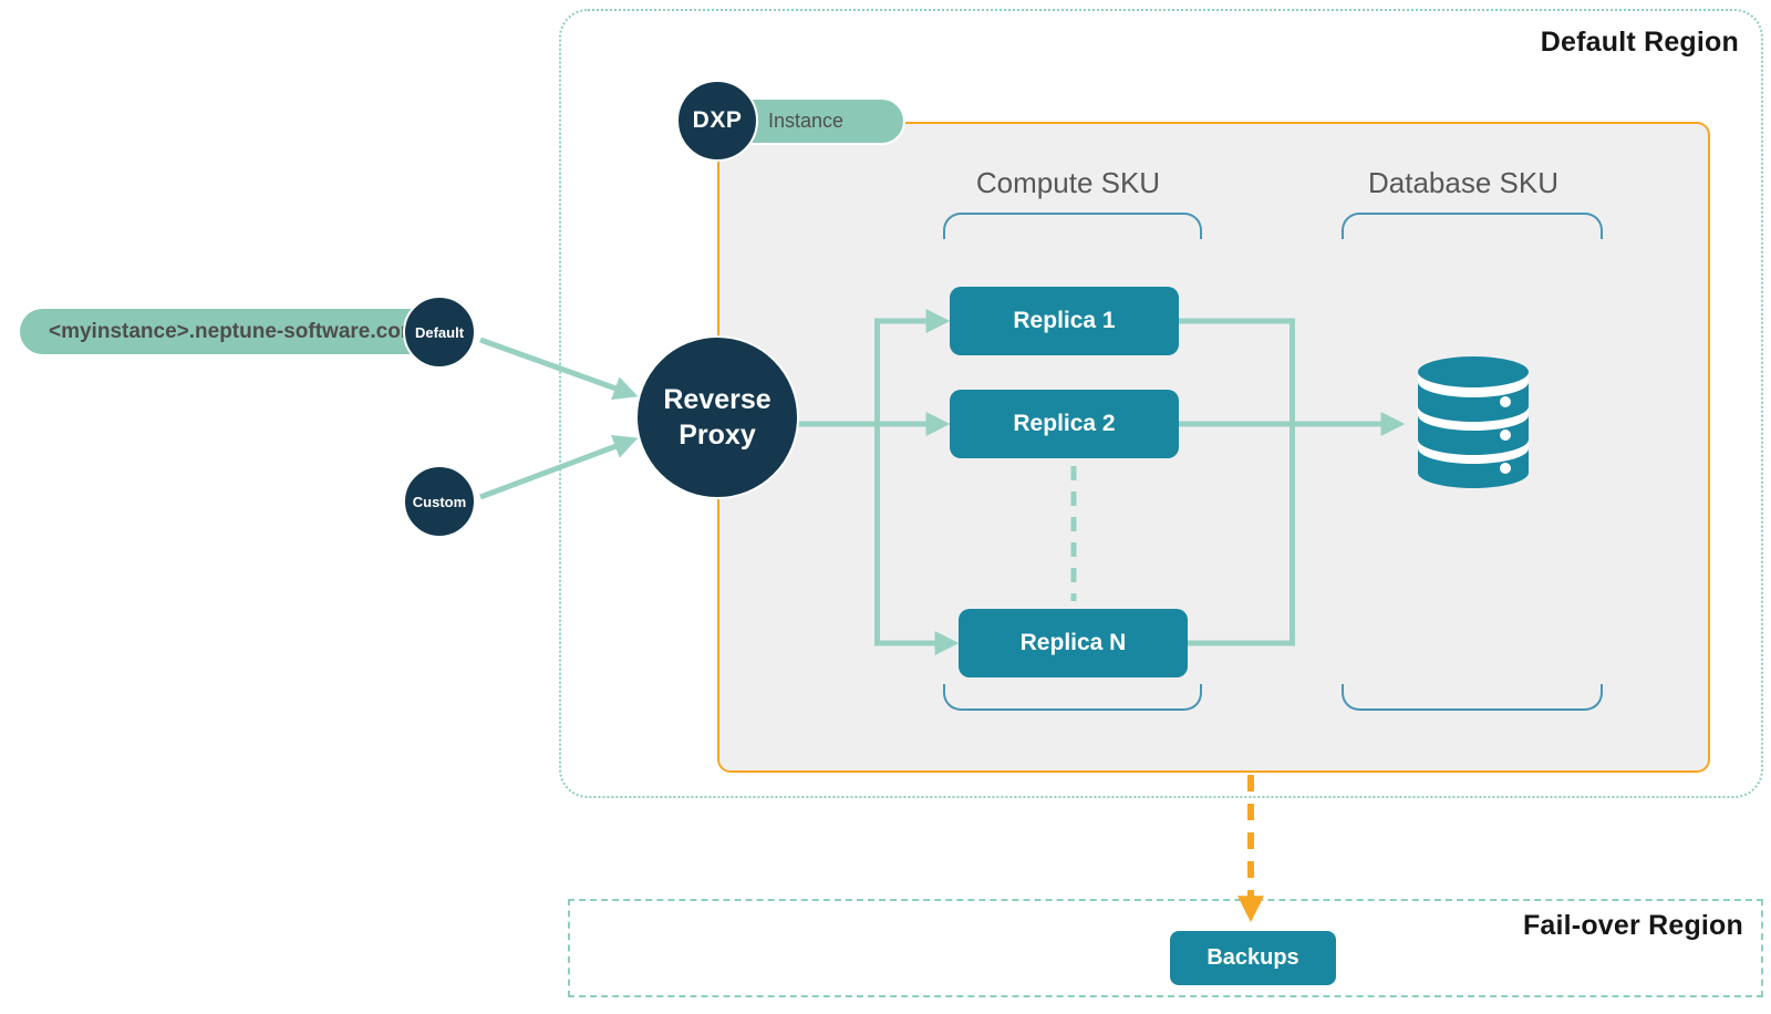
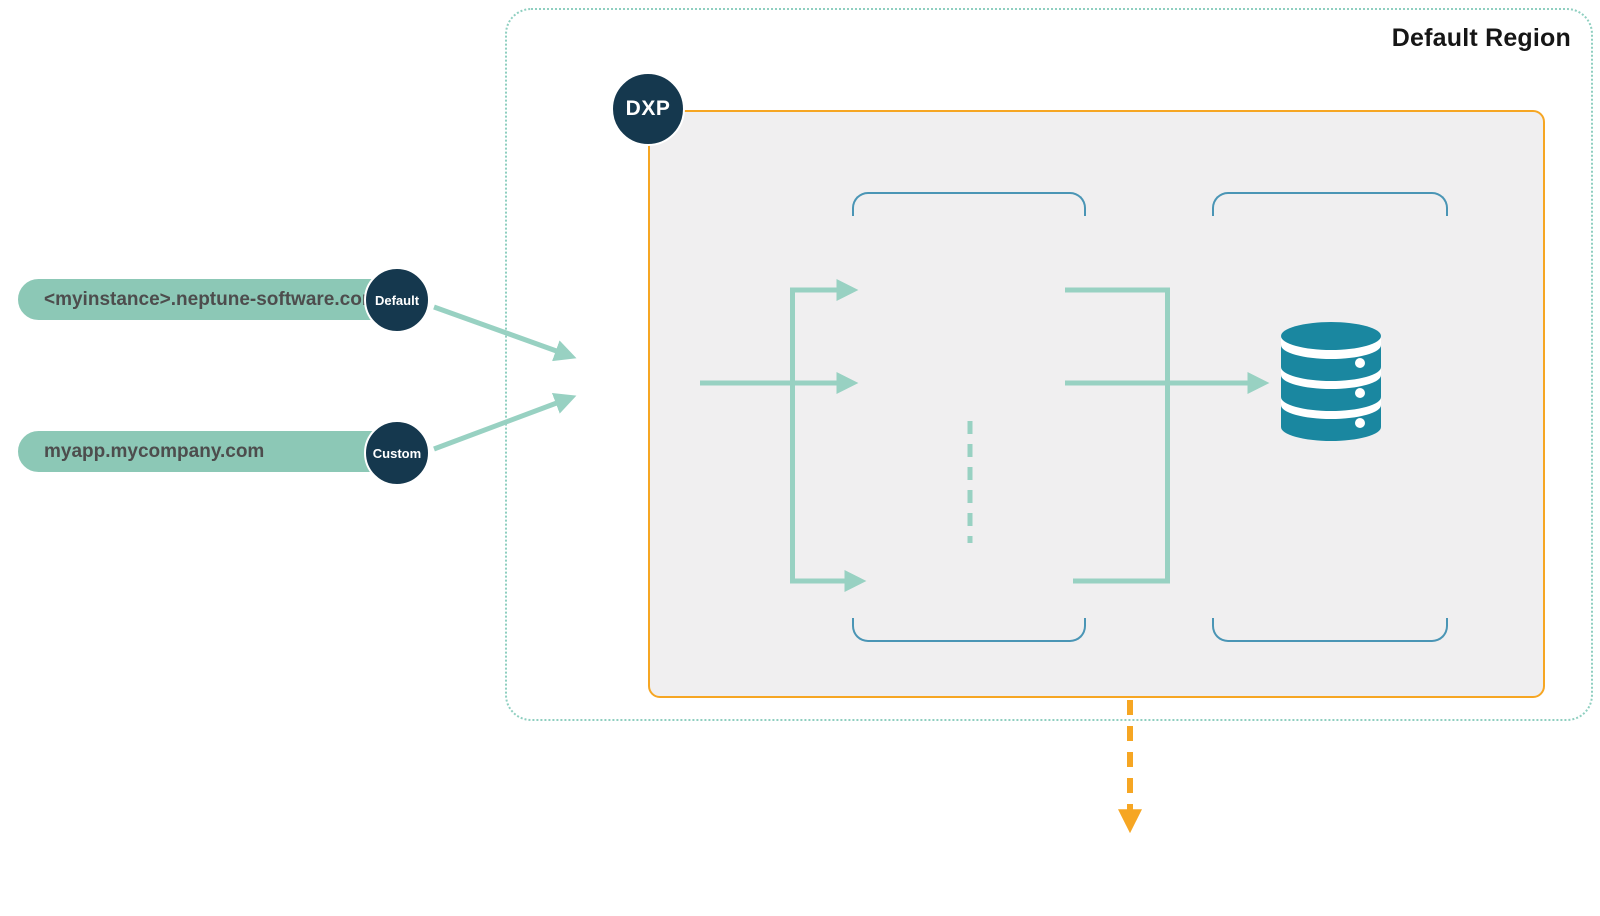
  Default Region
- Fail-over Region
- Instance
  DXP
  <myinstance>.neptune-software.co
  Default
+ myapp.mycompany.com
  Custom
- Reverse Proxy
- Compute SKU
- Database SKU
- Replica 1
- Replica 2
- Replica N
- Backups
